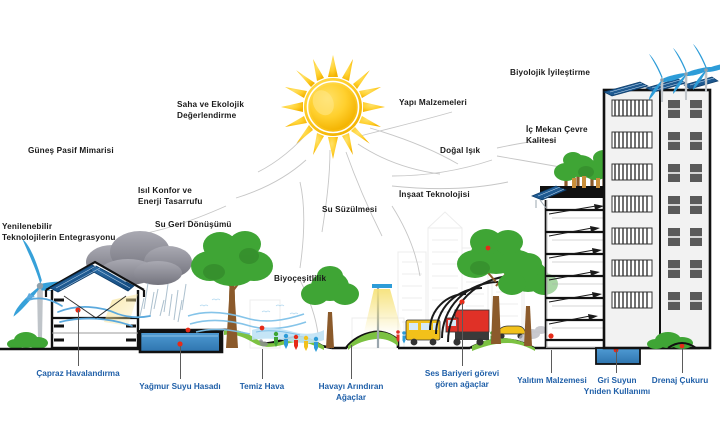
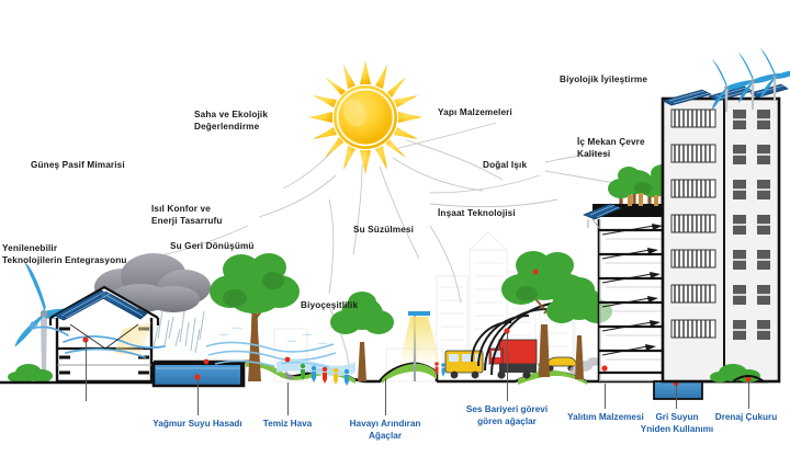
  Güneş Pasif Mimarisi
  Yenilenebilir
  Teknolojilerin Entegrasyonu
  Isıl Konfor ve
  Enerji Tasarrufu
  Su Geri Dönüşümü
  Saha ve Ekolojik
  Değerlendirme
  Su Süzülmesi
  Biyoçeşitlilik
  Yapı Malzemeleri
  Doğal Işık
  İnşaat Teknolojisi
  Biyolojik İyileştirme
  İç Mekan Çevre
  Kalitesi
- Çapraz Havalandırma
  Yağmur Suyu Hasadı
  Temiz Hava
  Havayı Arındıran
  Ağaçlar
  Ses Bariyeri görevi
  gören ağaçlar
  Yalıtım Malzemesi
  Gri Suyun
  Yniden Kullanımı
  Drenaj Çukuru
